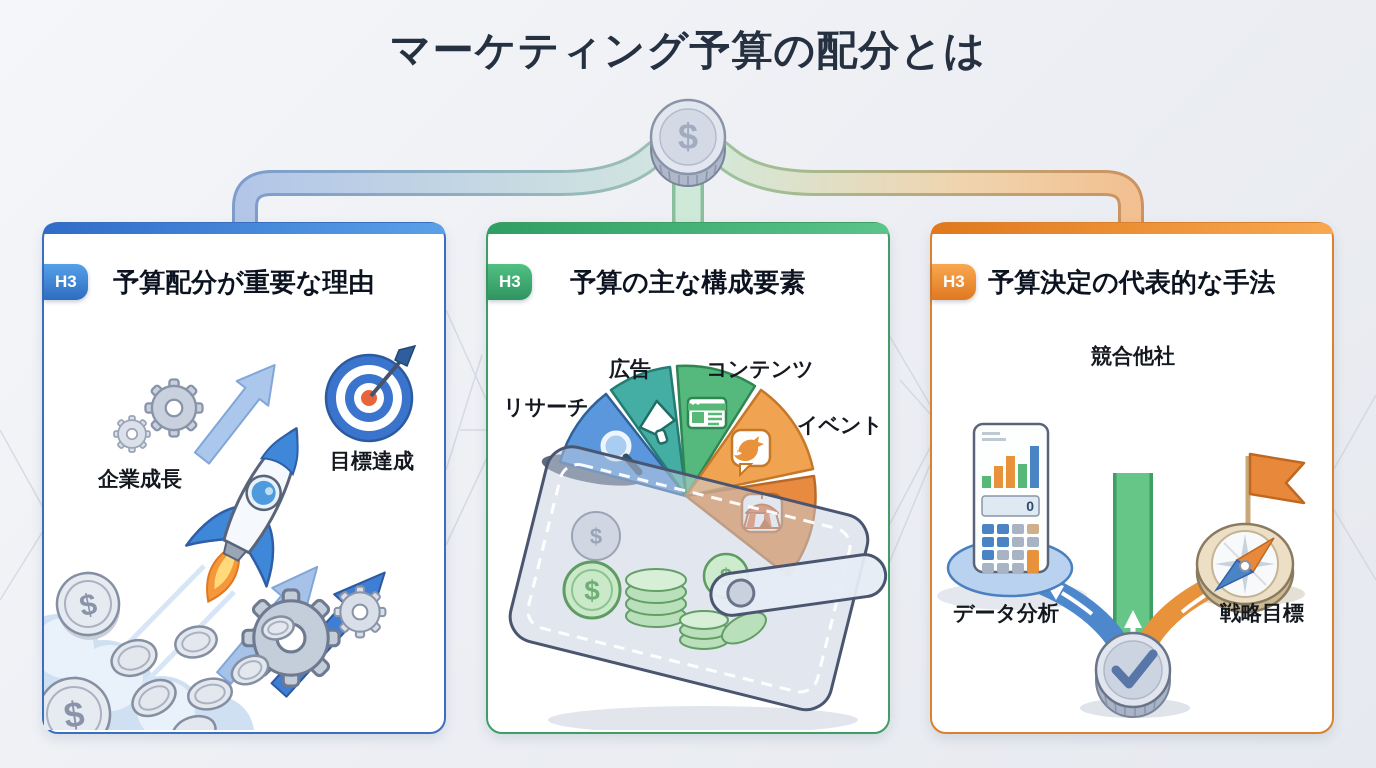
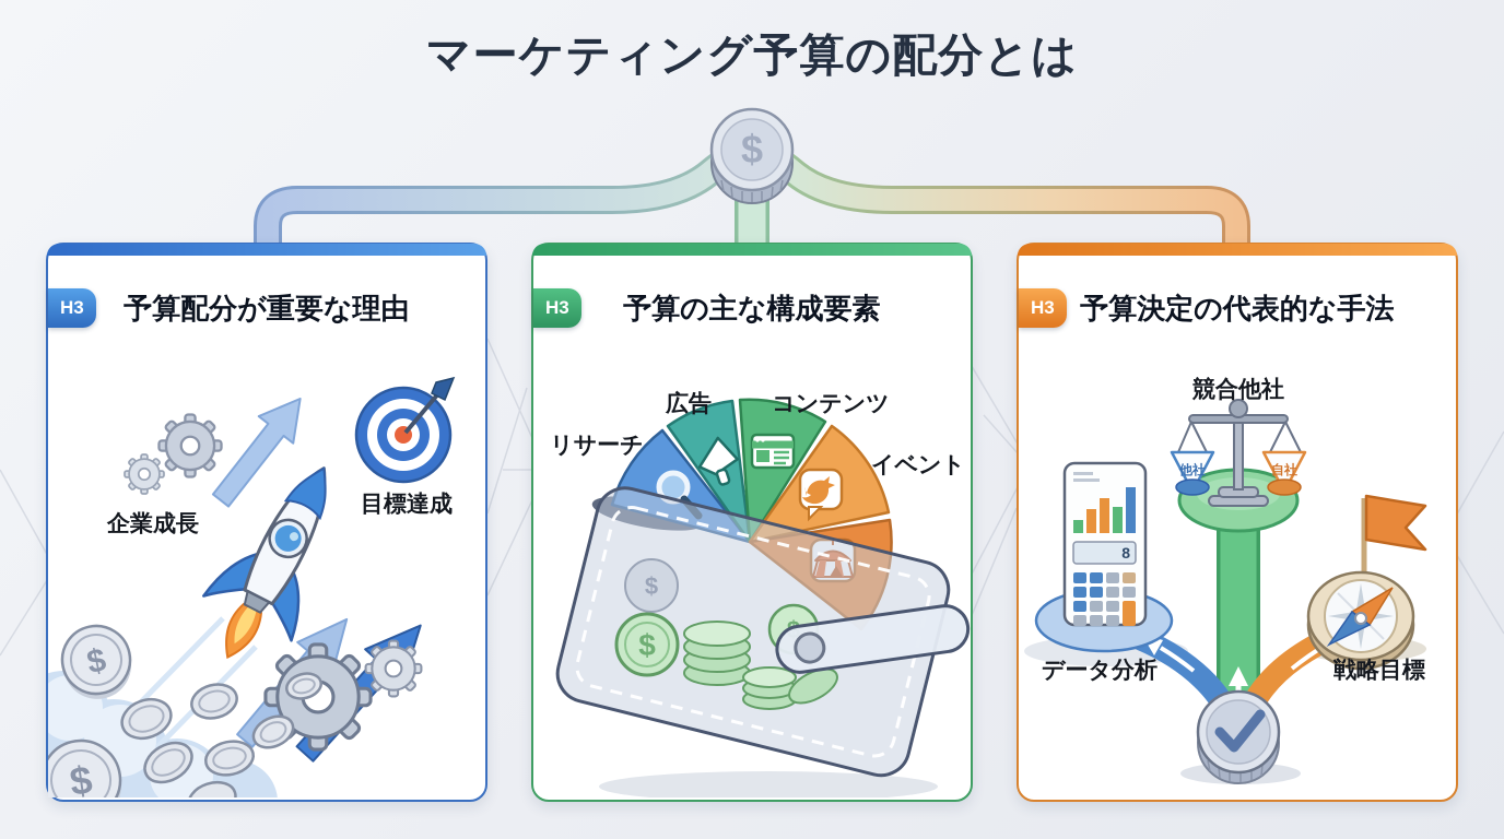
  マーケティング予算の配分とは
  $
  H3
  予算配分が重要な理由
  企業成長
  目標達成
  H3
  予算の主な構成要素
  $
  $
  リサーチ
  広告
  コンテンツ
  イベント
  H3
  予算決定の代表的な手法
+ 他社
+ 自社
- 0
+ 8
  競合他社
  データ分析
  戦略目標
